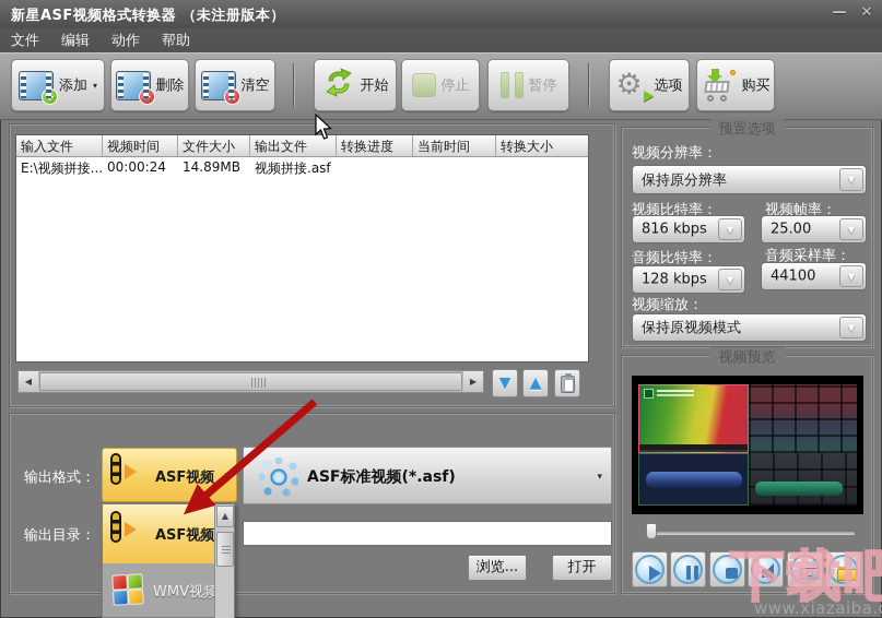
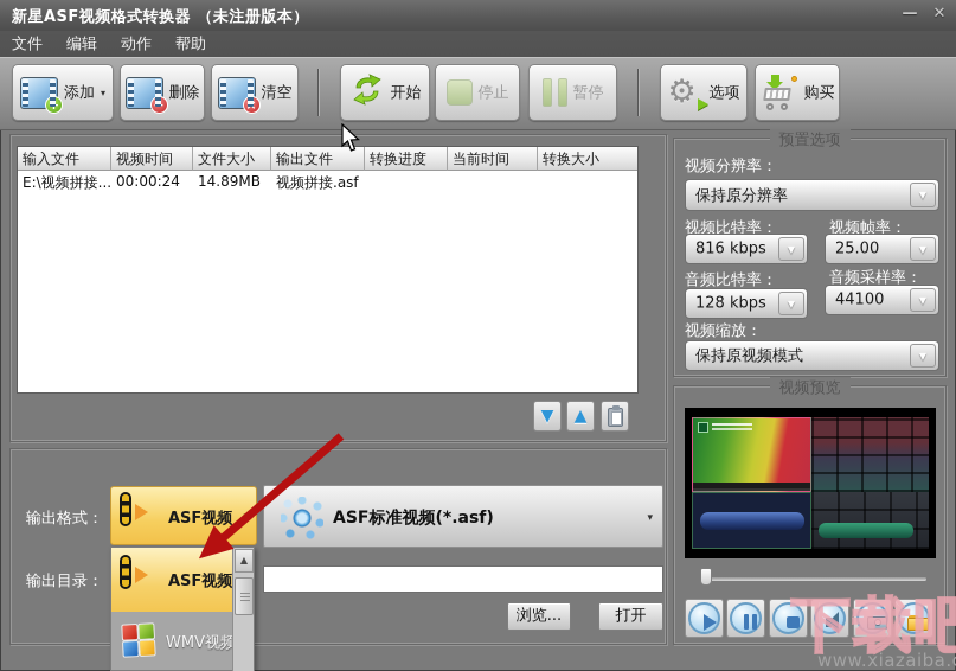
  新星ASF视频格式转换器 （未注册版本）
  —
  ✕
  文件
  编辑
  动作
  帮助
  添加
  ▾
  删除
  清空
  开始
  停止
  暂停
  ⚙
  选项
  购买
  输入文件
  视频时间
  文件大小
  输出文件
  转换进度
  当前时间
  转换大小
  E:\视频拼接...
  00:00:24
  14.89MB
  视频拼接.asf
- ◀
- ▶
  ▼
  ▲
  预置选项
  视频分辨率：
  保持原分辨率
  ▼
  视频比特率：
  视频帧率：
  816 kbps
  ▼
  25.00
  ▼
  音频比特率：
  音频采样率：
  128 kbps
  ▼
  44100
  ▼
  视频缩放：
  保持原视频模式
  ▼
  视频预览
  输出格式：
  ASF视频
  ASF标准视频(*.asf)
  ▾
  输出目录：
  浏览...
  打开
  ASF视频
  WMV视频
  ▲
  下载吧
  www.xiazaiba.
